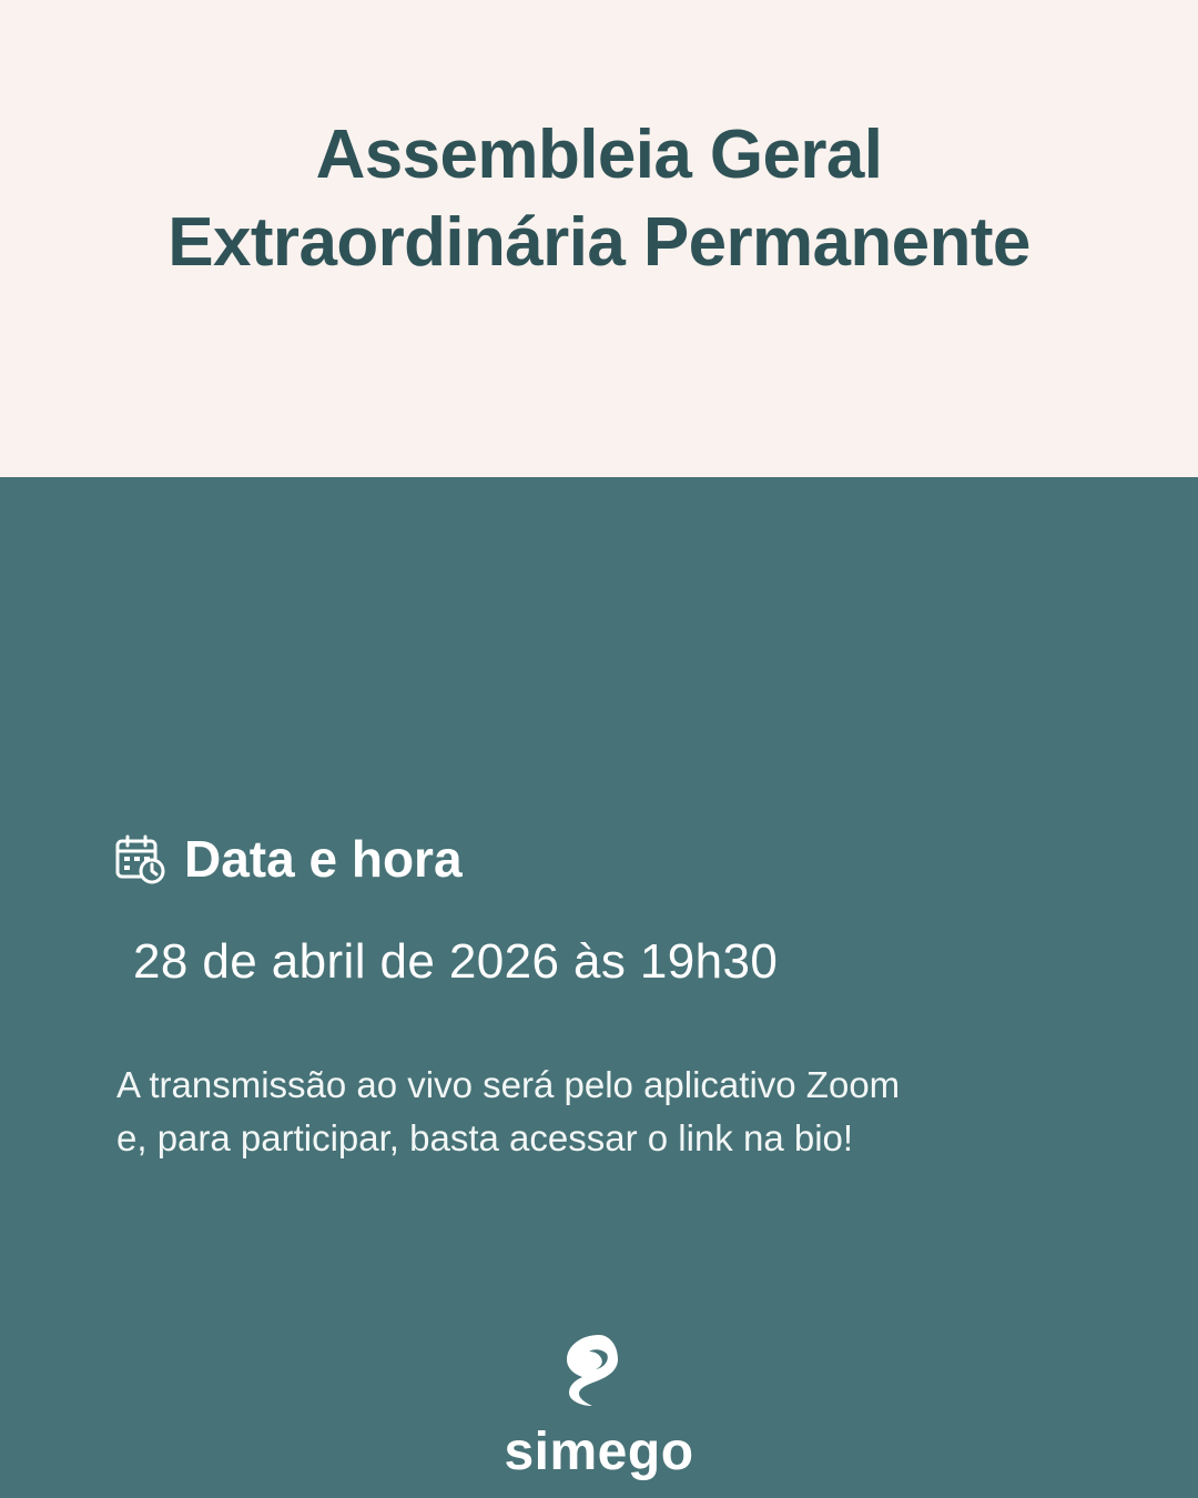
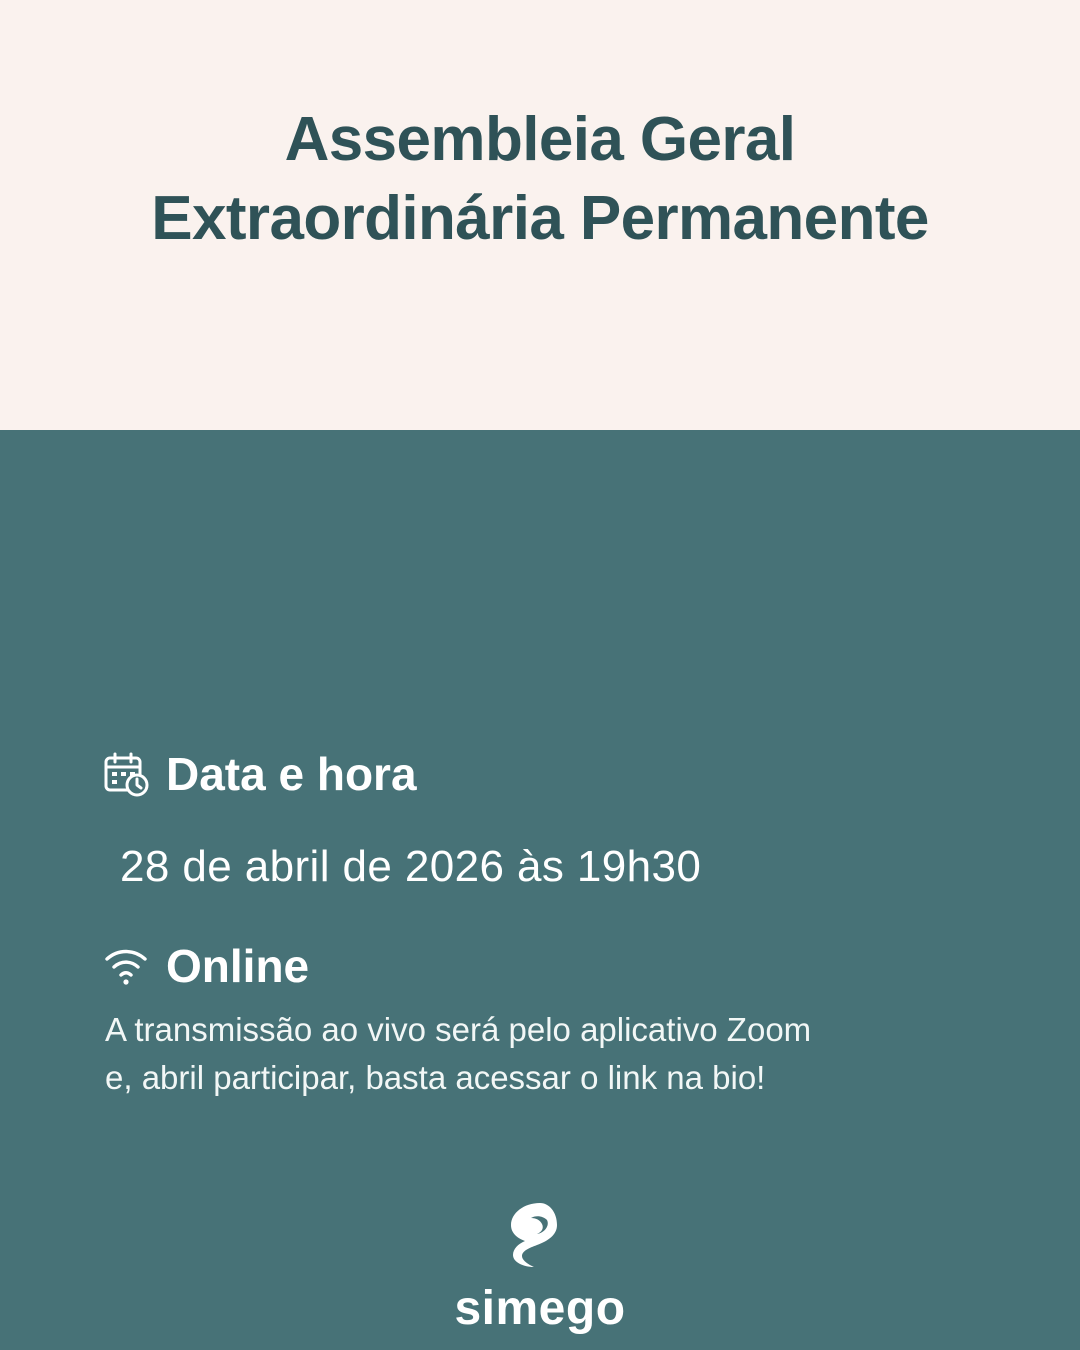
  Assembleia Geral
  Extraordinária Permanente
  Data e hora
  28 de abril de 2026 às 19h30
+ Online
  A transmissão ao vivo será pelo aplicativo Zoom
- e, para participar, basta acessar o link na bio!
+ e, abril participar, basta acessar o link na bio!
  simego
